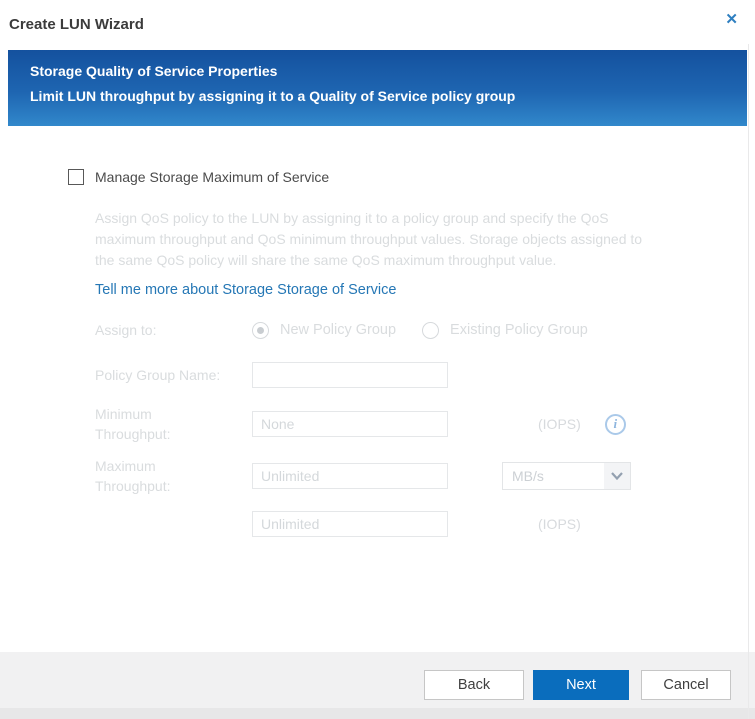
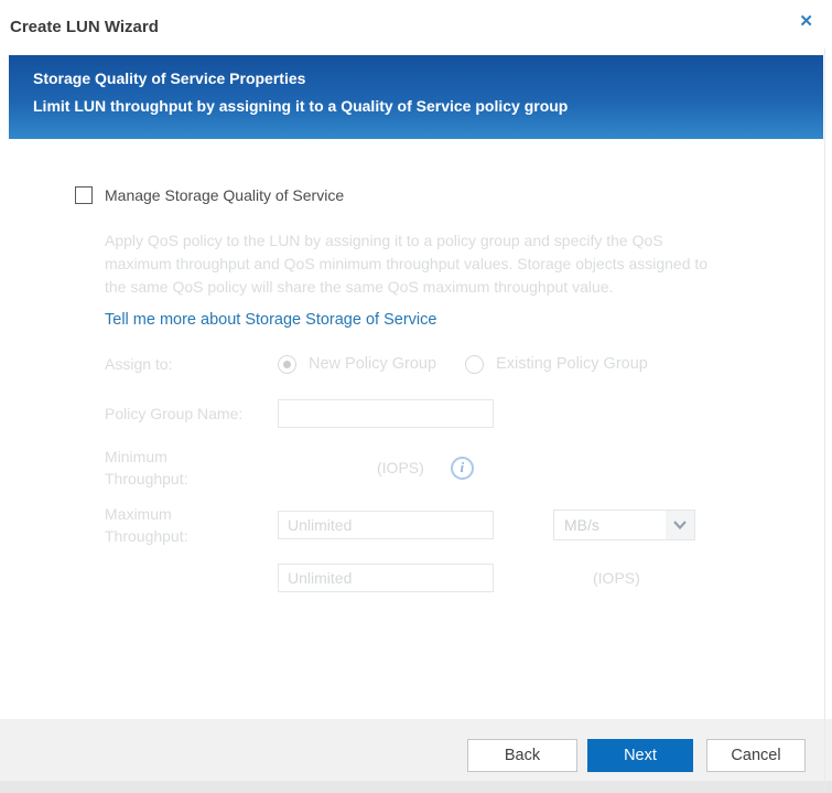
  Create LUN Wizard
  ✕
  Storage Quality of Service Properties
  Limit LUN throughput by assigning it to a Quality of Service policy group
- Manage Storage Maximum of Service
+ Manage Storage Quality of Service
- Assign QoS policy to the LUN by assigning it to a policy group and specify the QoS
+ Apply QoS policy to the LUN by assigning it to a policy group and specify the QoS
  maximum throughput and QoS minimum throughput values. Storage objects assigned to
  the same QoS policy will share the same QoS maximum throughput value.
  Tell me more about Storage Storage of Service
  Assign to:
  New Policy Group
  Existing Policy Group
  Policy Group Name:
  Minimum Throughput:
- None
  (IOPS)
  i
  Maximum Throughput:
  Unlimited
  MB/s
  Unlimited
  (IOPS)
  Back
  Next
  Cancel
